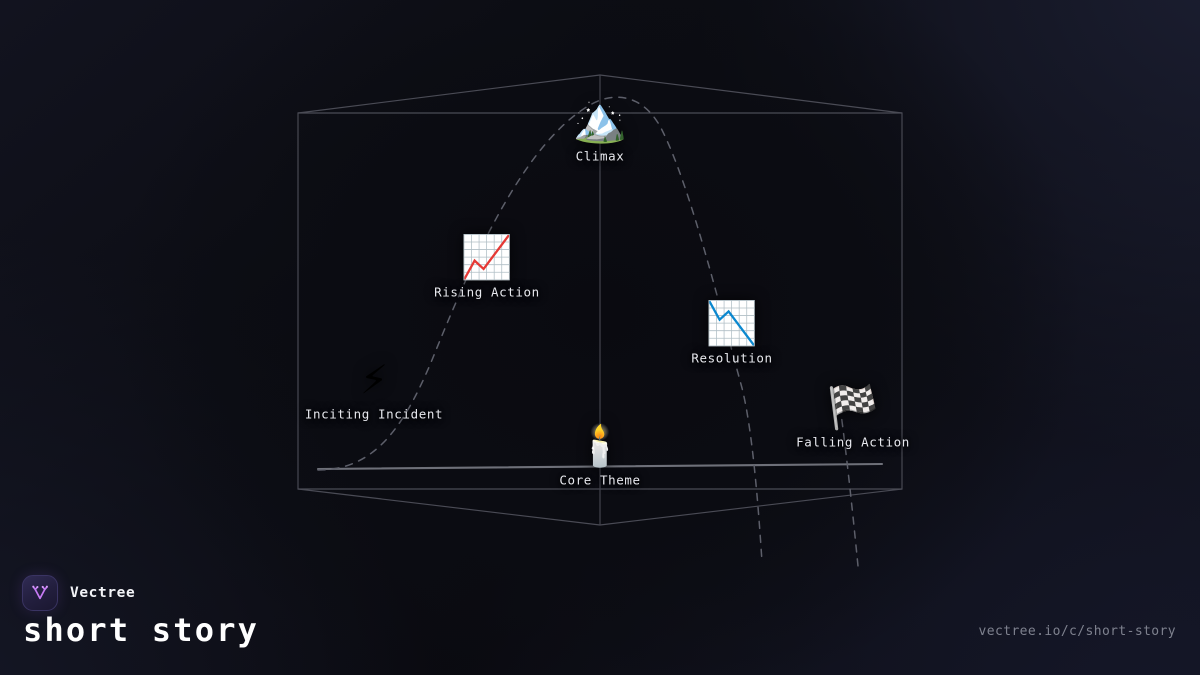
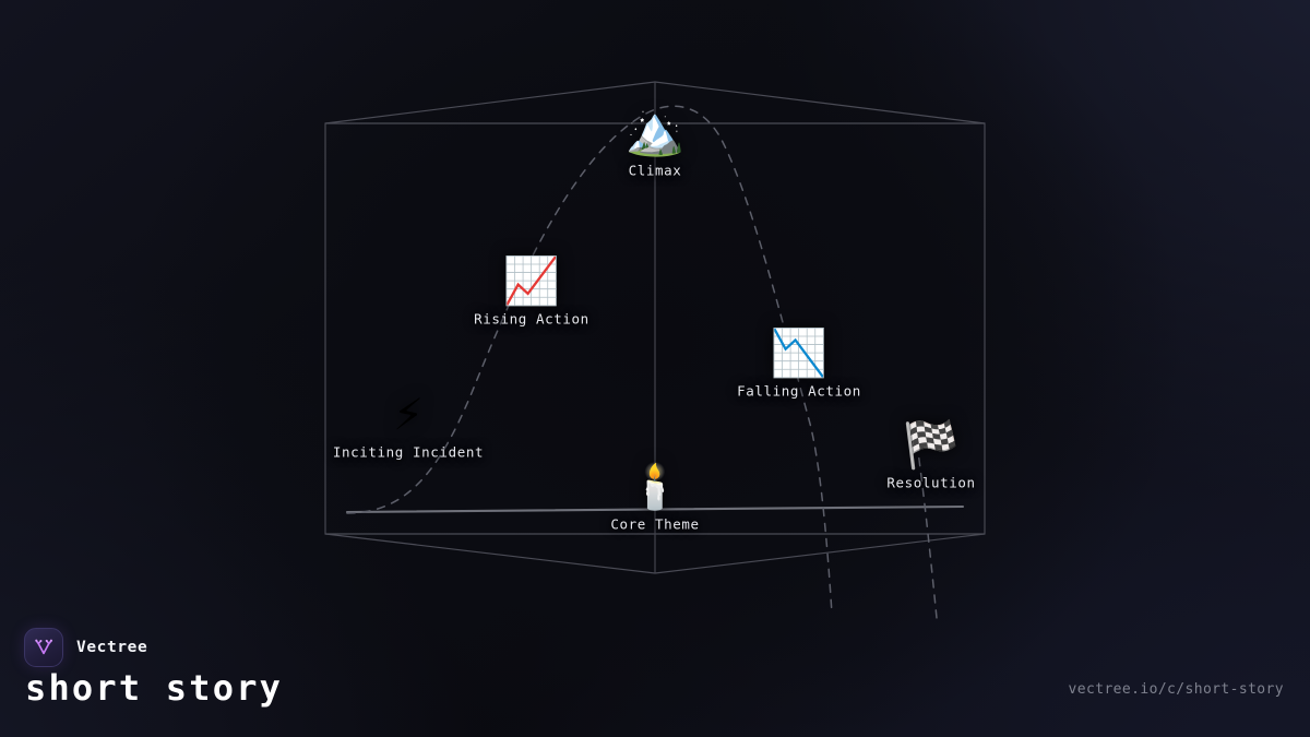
  🏔️
  Climax
  📈
  Rising Action
  📉
- Resolution
+ Falling Action
  Inciting Incident
  🕯️
  Core Theme
  🏁
- Falling Action
+ Resolution
  Vectree
  short story
  vectree.io/c/short-story
